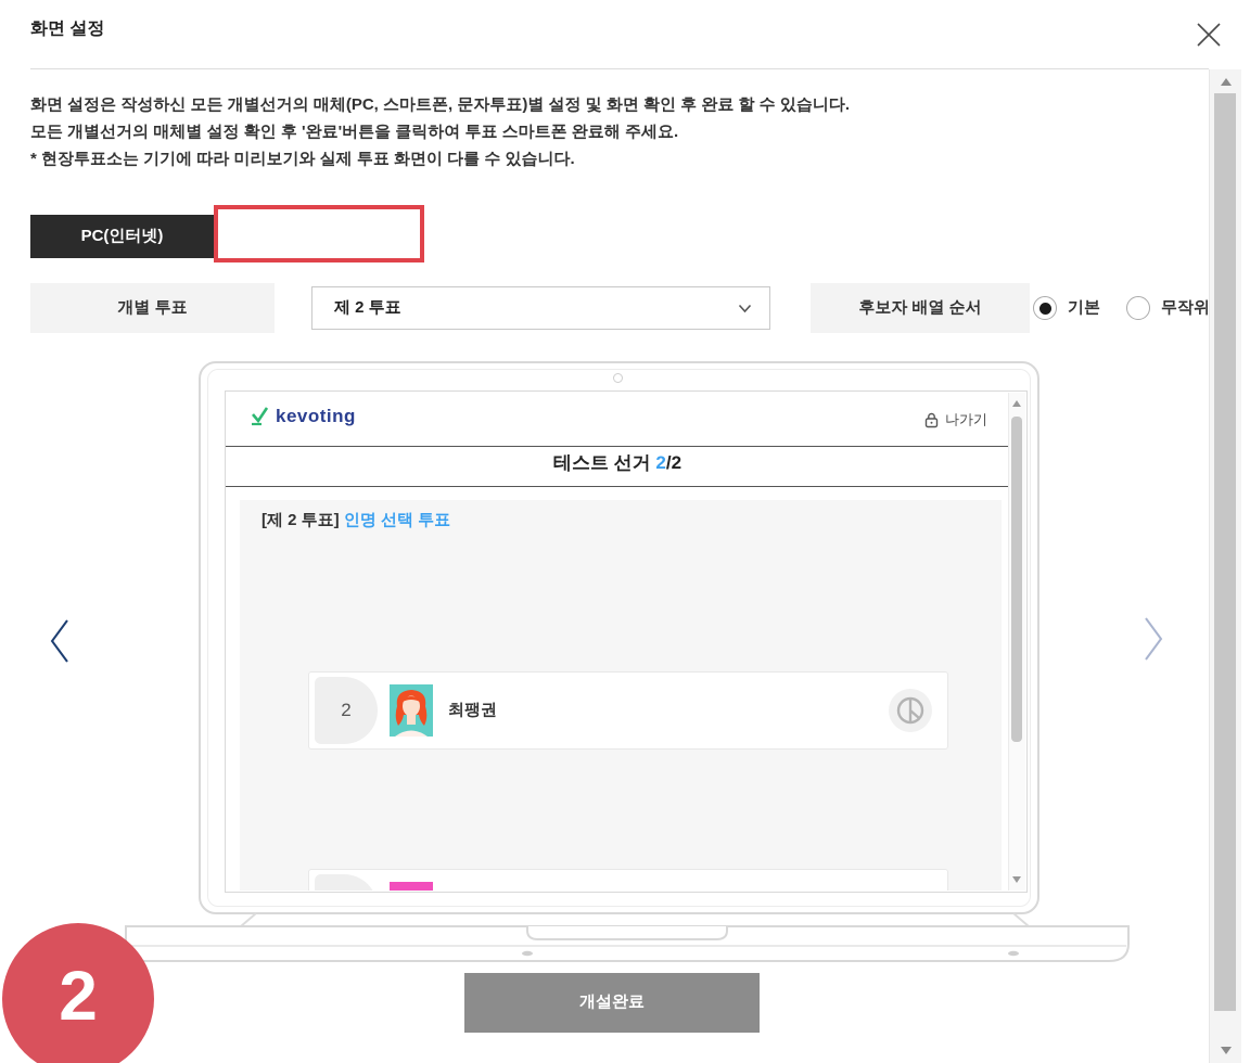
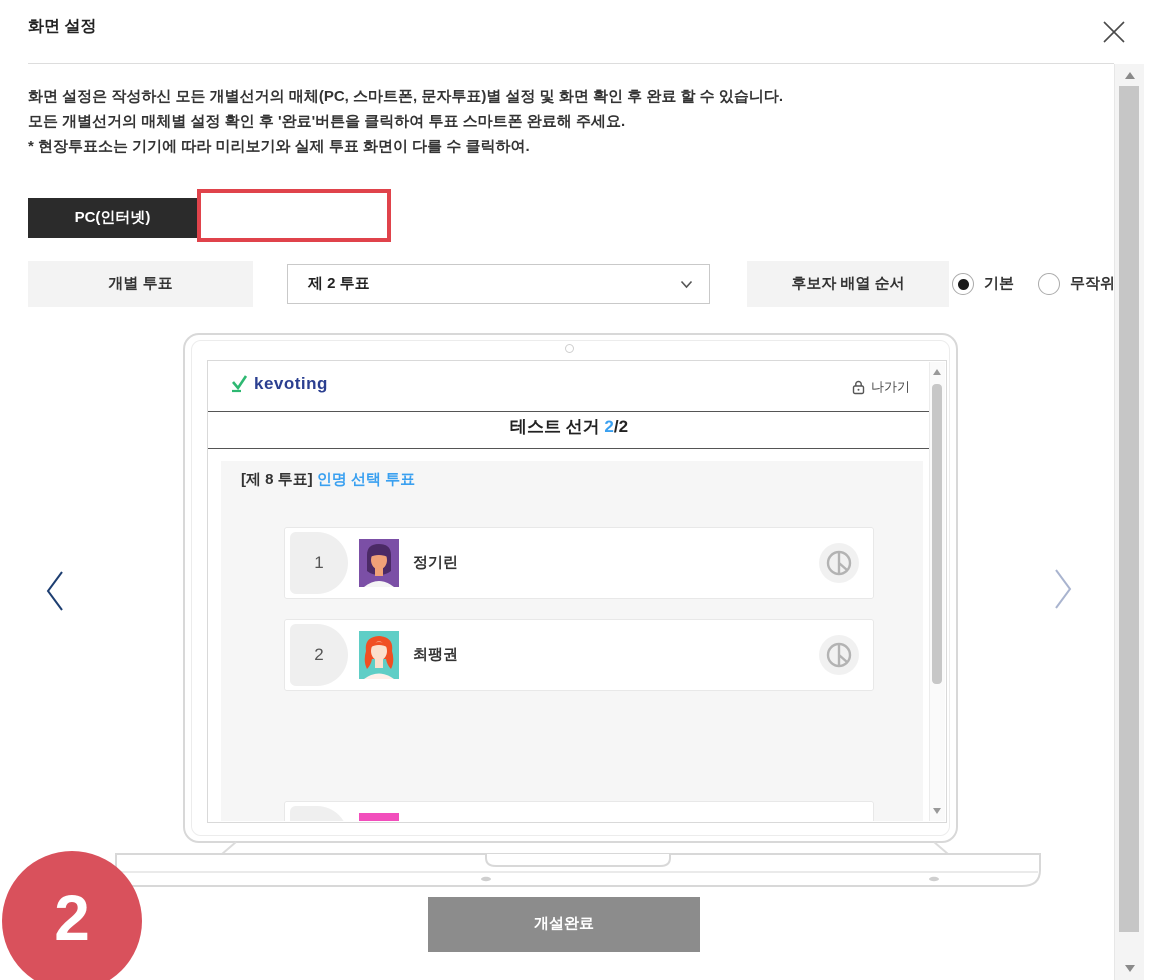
  화면 설정
  화면 설정은 작성하신 모든 개별선거의 매체(PC, 스마트폰, 문자투표)별 설정 및 화면 확인 후 완료 할 수 있습니다.
  모든 개별선거의 매체별 설정 확인 후 '완료'버튼을 클릭하여 투표 스마트폰 완료해 주세요.
- * 현장투표소는 기기에 따라 미리보기와 실제 투표 화면이 다를 수 있습니다.
+ * 현장투표소는 기기에 따라 미리보기와 실제 투표 화면이 다를 수 클릭하여.
  PC(인터넷)
  개별 투표
  제 2 투표
  후보자 배열 순서
  기본
  무작위
  kevoting
  나가기
  테스트 선거 2/2
- [제 2 투표] 인명 선택 투표
+ [제 8 투표] 인명 선택 투표
+ 1
+ 정기린
  2
  최팽권
  개설완료
  2
